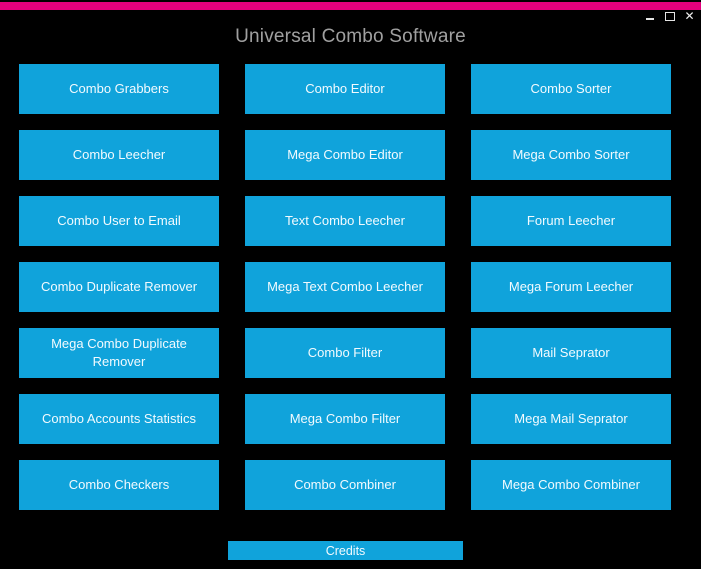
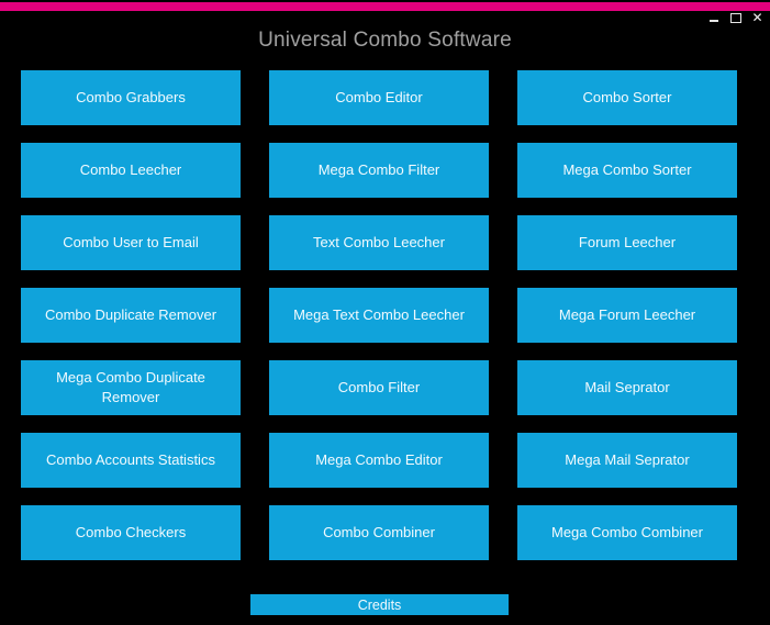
  ✕
  Universal Combo Software
  Combo Grabbers
  Combo Editor
  Combo Sorter
  Combo Leecher
- Mega Combo Editor
+ Mega Combo Filter
  Mega Combo Sorter
  Combo User to Email
  Text Combo Leecher
  Forum Leecher
  Combo Duplicate Remover
  Mega Text Combo Leecher
  Mega Forum Leecher
  Mega Combo Duplicate Remover
  Combo Filter
  Mail Seprator
  Combo Accounts Statistics
- Mega Combo Filter
+ Mega Combo Editor
  Mega Mail Seprator
  Combo Checkers
  Combo Combiner
  Mega Combo Combiner
  Credits
